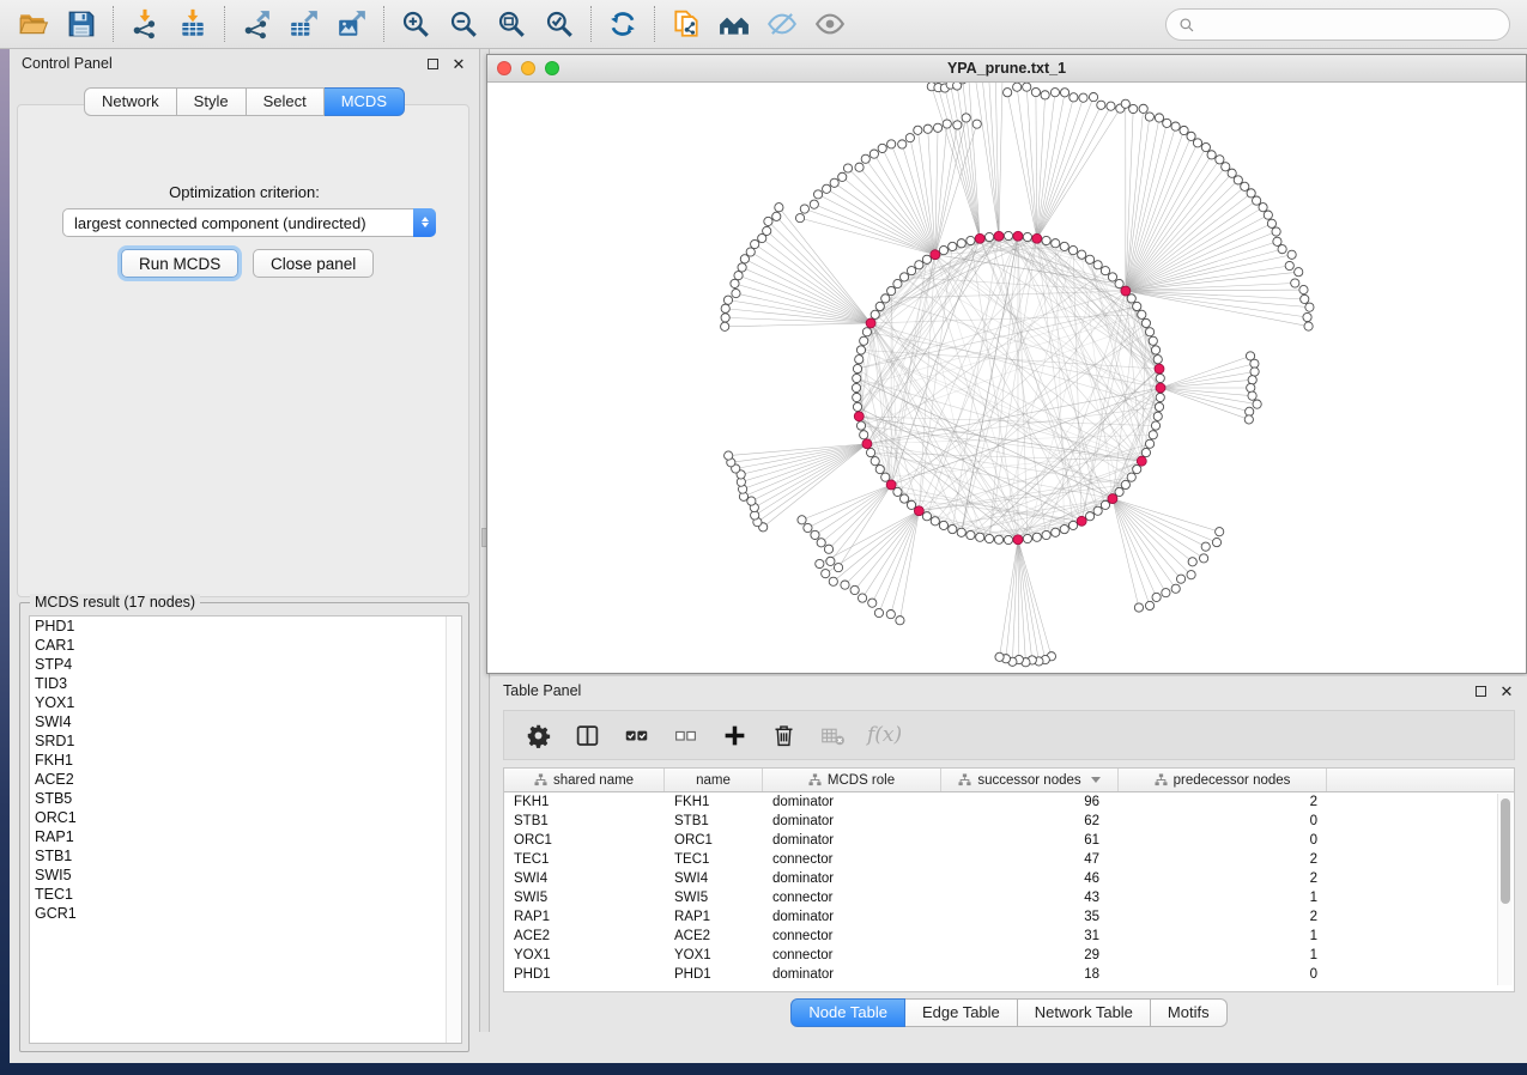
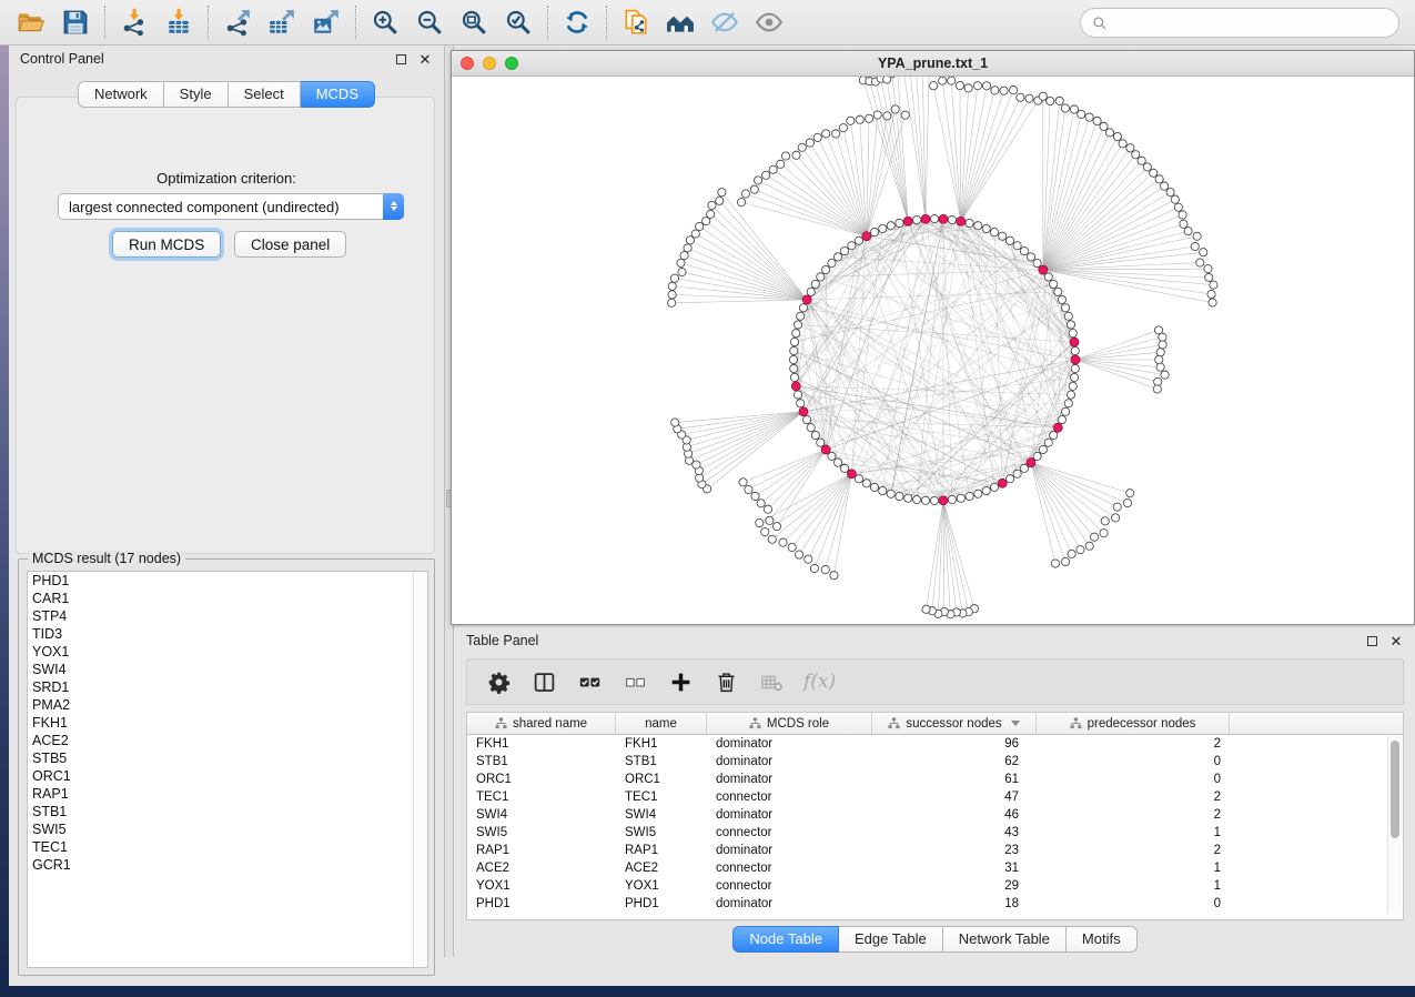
  Control Panel
  ✕
  Network
  Style
  Select
  MCDS
  Optimization criterion:
  largest connected component (undirected)
  Run MCDS
  Close panel
  MCDS result (17 nodes)
  PHD1
  CAR1
  STP4
  TID3
  YOX1
  SWI4
  SRD1
+ PMA2
  FKH1
  ACE2
  STB5
  ORC1
  RAP1
  STB1
  SWI5
  TEC1
  GCR1
  YPA_prune.txt_1
  Table Panel
  ✕
  f(x)
  shared name
  name
  MCDS role
  successor nodes
  predecessor nodes
  FKH1
  FKH1
  dominator
  96
  2
  STB1
  STB1
  dominator
  62
  0
  ORC1
  ORC1
  dominator
  61
  0
  TEC1
  TEC1
  connector
  47
  2
  SWI4
  SWI4
  dominator
  46
  2
  SWI5
  SWI5
  connector
  43
  1
  RAP1
  RAP1
  dominator
- 35
+ 23
  2
  ACE2
  ACE2
  connector
  31
  1
  YOX1
  YOX1
  connector
  29
  1
  PHD1
  PHD1
  dominator
  18
  0
  Node Table
  Edge Table
  Network Table
  Motifs
